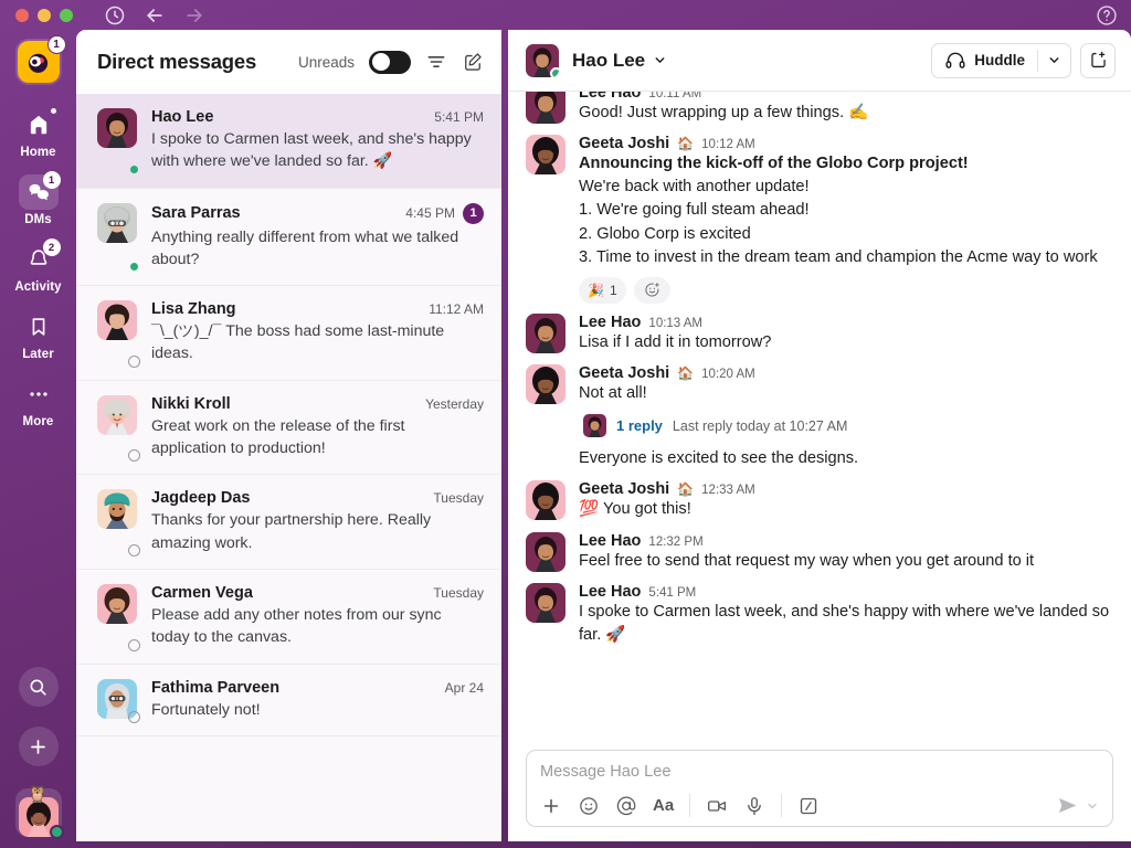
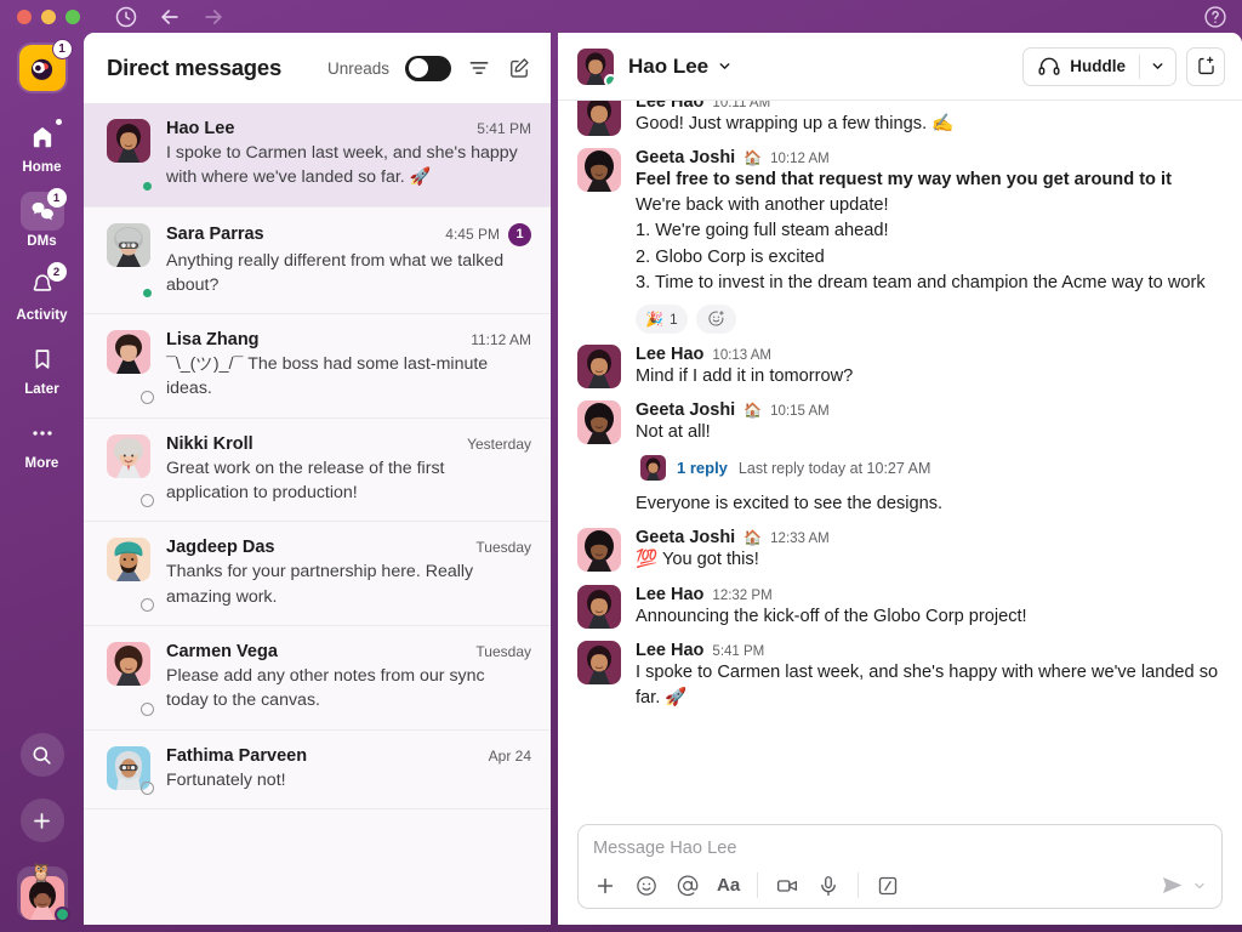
  1
  Home
  1
  DMs
  2
  Activity
  Later
  More
  🦉
  Direct messages
  Unreads
  Hao Lee
  5:41 PM
  I spoke to Carmen last week, and she's happy with where we've landed so far. 🚀
  Sara Parras
  4:45 PM
  1
  Anything really different from what we talked about?
  Lisa Zhang
  11:12 AM
  ¯\_(ツ)_/¯ The boss had some last-minute ideas.
  Nikki Kroll
  Yesterday
  Great work on the release of the first application to production!
  Jagdeep Das
  Tuesday
  Thanks for your partnership here. Really amazing work.
  Carmen Vega
  Tuesday
  Please add any other notes from our sync today to the canvas.
  Fathima Parveen
  Apr 24
  Fortunately not!
  Hao Lee
  Huddle
  Lee Hao
  10:11 AM
  Good! Just wrapping up a few things. ✍️
  Geeta Joshi
  🏠
  10:12 AM
- Announcing the kick-off of the Globo Corp project!
+ Feel free to send that request my way when you get around to it
  We're back with another update!
  1. We're going full steam ahead!
  2. Globo Corp is excited
  3. Time to invest in the dream team and champion the Acme way to work
  🎉
  1
  Lee Hao
  10:13 AM
- Lisa if I add it in tomorrow?
+ Mind if I add it in tomorrow?
  Geeta Joshi
  🏠
- 10:20 AM
+ 10:15 AM
  Not at all!
  1 reply
  Last reply today at 10:27 AM
  Everyone is excited to see the designs.
  Geeta Joshi
  🏠
  12:33 AM
  💯 You got this!
  Lee Hao
  12:32 PM
- Feel free to send that request my way when you get around to it
+ Announcing the kick-off of the Globo Corp project!
  Lee Hao
  5:41 PM
  I spoke to Carmen last week, and she's happy with where we've landed so far. 🚀
  Message Hao Lee
  Aa
